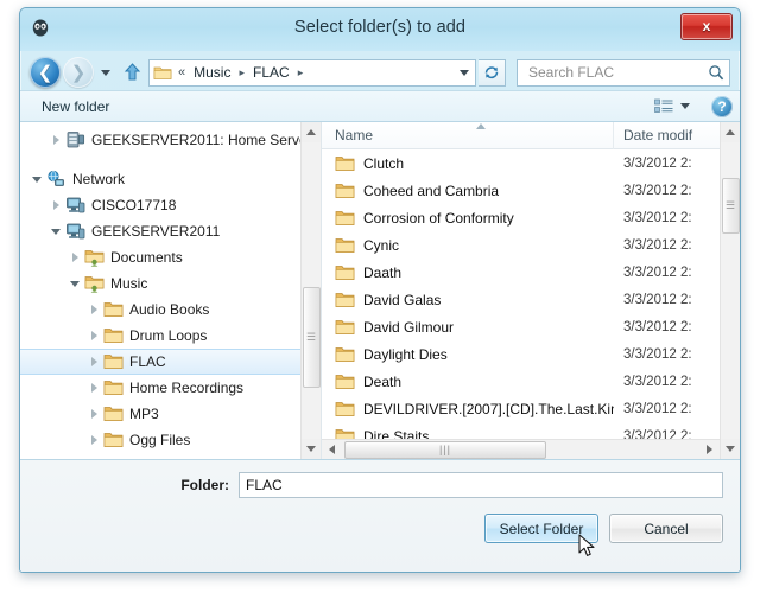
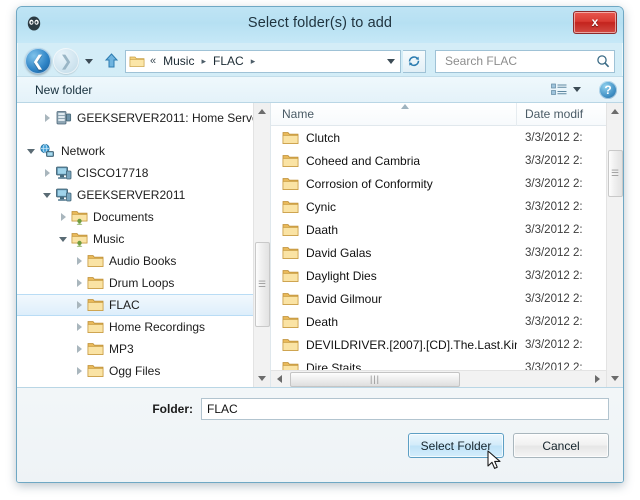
  Select folder(s) to add
  x
  ❮
  ❯
  «
  Music
  ▸
  FLAC
  ▸
  Search FLAC
  New folder
  ?
  GEEKSERVER2011: Home Serv
  Network
  CISCO17718
  GEEKSERVER2011
  Documents
  Music
  Audio Books
  Drum Loops
  FLAC
  Home Recordings
  MP3
  Ogg Files
  ☰
  Name
  Date modif
  Clutch
  3/3/2012 2:
  Coheed and Cambria
  3/3/2012 2:
  Corrosion of Conformity
  3/3/2012 2:
  Cynic
  3/3/2012 2:
  Daath
  3/3/2012 2:
  David Galas
  3/3/2012 2:
- David Gilmour
+ Daylight Dies
  3/3/2012 2:
- Daylight Dies
+ David Gilmour
  3/3/2012 2:
  Death
  3/3/2012 2:
  DEVILDRIVER.[2007].[CD].The.Last.Ki
  3/3/2012 2:
  Dire Staits
  3/3/2012 2:
  ☰
  |||
  Folder:
  FLAC
  Select Folder
  Cancel
